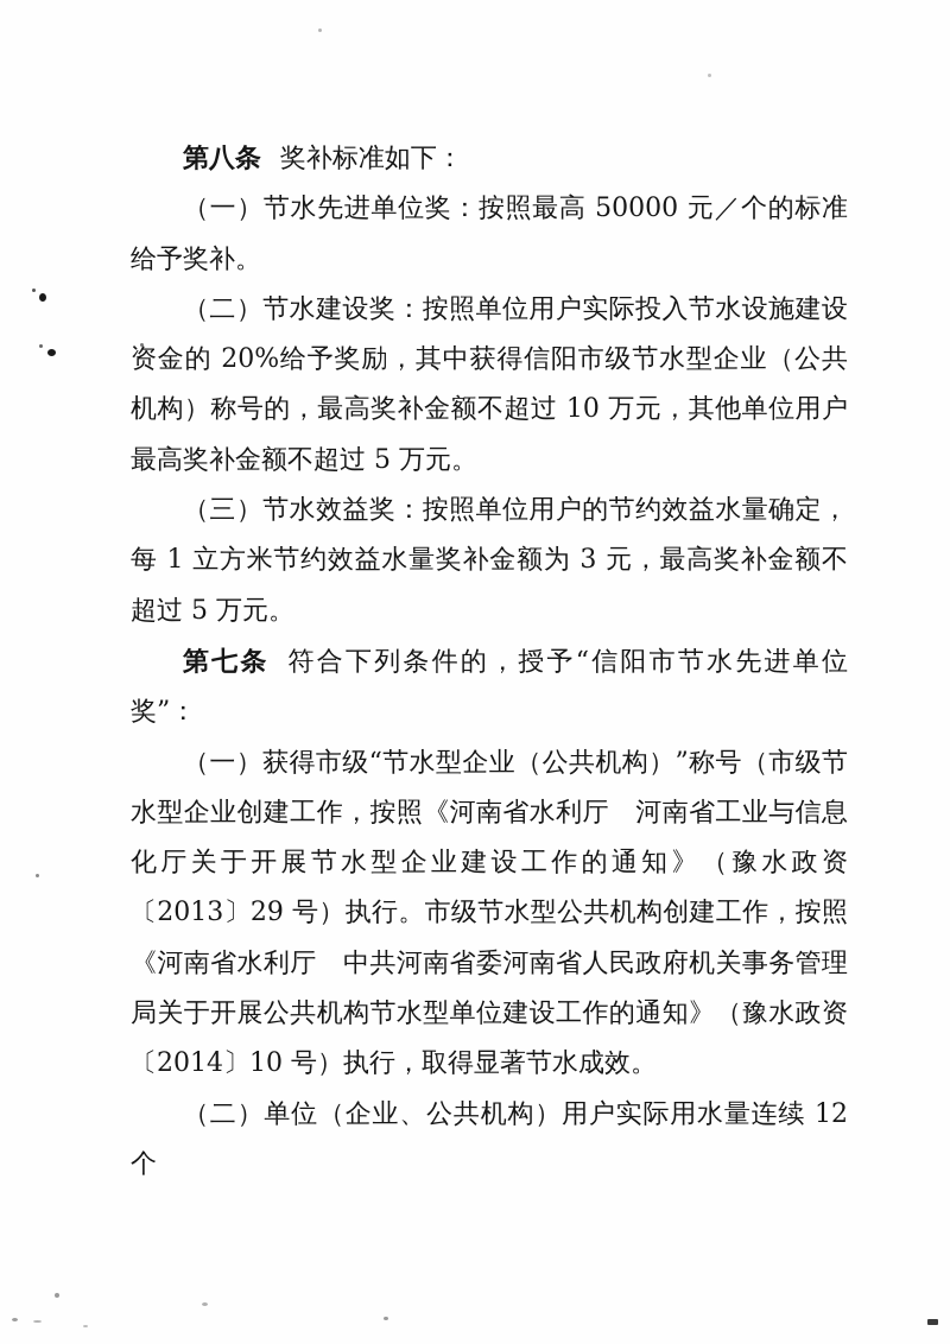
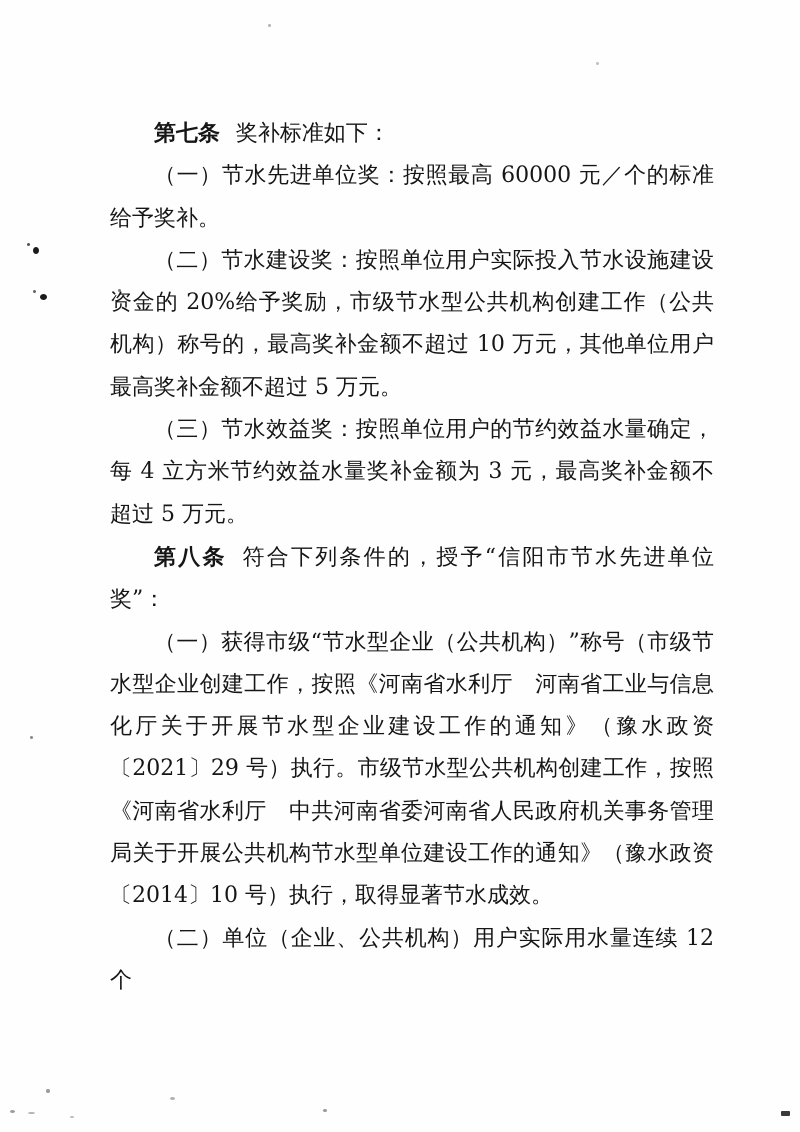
- 第八条 奖补标准如下：
+ 第七条 奖补标准如下：
- （一）节水先进单位奖：按照最高 50000 元／个的标准给予奖补。
+ （一）节水先进单位奖：按照最高 60000 元／个的标准给予奖补。
- （二）节水建设奖：按照单位用户实际投入节水设施建设资金的 20%给予奖励，其中获得信阳市级节水型企业（公共机构）称号的，最高奖补金额不超过 10 万元，其他单位用户最高奖补金额不超过 5 万元。
+ （二）节水建设奖：按照单位用户实际投入节水设施建设资金的 20%给予奖励，市级节水型公共机构创建工作（公共机构）称号的，最高奖补金额不超过 10 万元，其他单位用户最高奖补金额不超过 5 万元。
- （三）节水效益奖：按照单位用户的节约效益水量确定，每 1 立方米节约效益水量奖补金额为 3 元，最高奖补金额不超过 5 万元。
+ （三）节水效益奖：按照单位用户的节约效益水量确定，每 4 立方米节约效益水量奖补金额为 3 元，最高奖补金额不超过 5 万元。
- 第七条 符合下列条件的，授予“信阳市节水先进单位奖”：
+ 第八条 符合下列条件的，授予“信阳市节水先进单位奖”：
- （一）获得市级“节水型企业（公共机构）”称号（市级节水型企业创建工作，按照《河南省水利厅 河南省工业与信息化厅关于开展节水型企业建设工作的通知》（豫水政资〔2013〕29 号）执行。市级节水型公共机构创建工作，按照《河南省水利厅 中共河南省委河南省人民政府机关事务管理局关于开展公共机构节水型单位建设工作的通知》（豫水政资〔2014〕10 号）执行，取得显著节水成效。
+ （一）获得市级“节水型企业（公共机构）”称号（市级节水型企业创建工作，按照《河南省水利厅 河南省工业与信息化厅关于开展节水型企业建设工作的通知》（豫水政资〔2021〕29 号）执行。市级节水型公共机构创建工作，按照《河南省水利厅 中共河南省委河南省人民政府机关事务管理局关于开展公共机构节水型单位建设工作的通知》（豫水政资〔2014〕10 号）执行，取得显著节水成效。
  （二）单位（企业、公共机构）用户实际用水量连续 12 个
